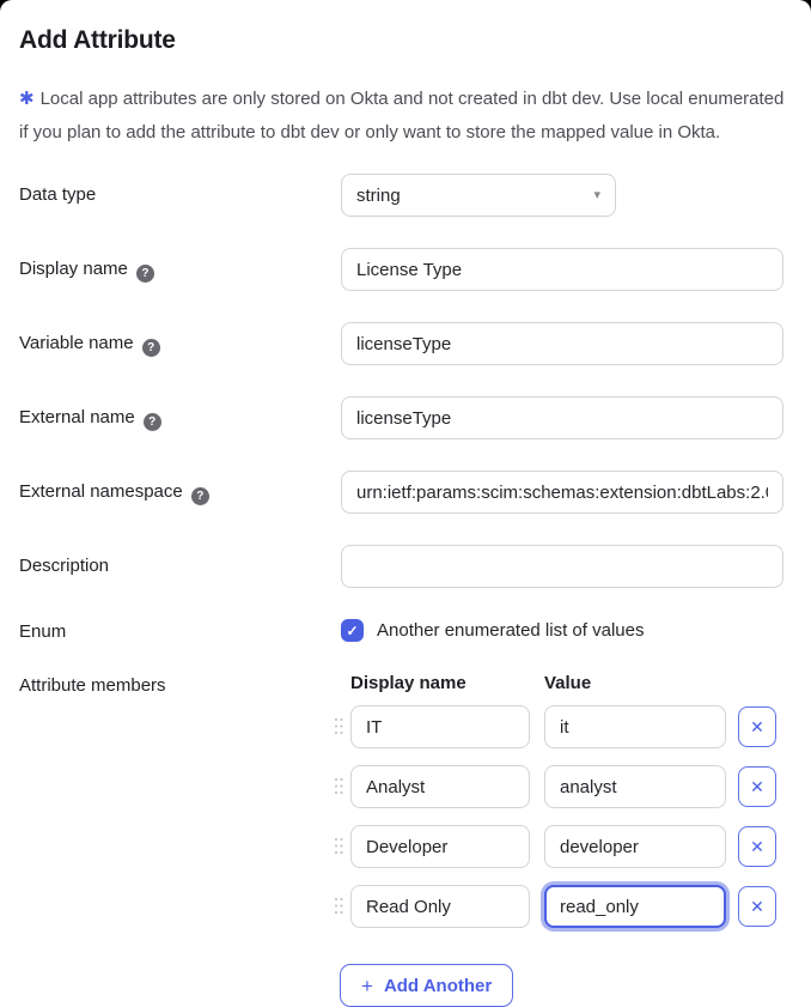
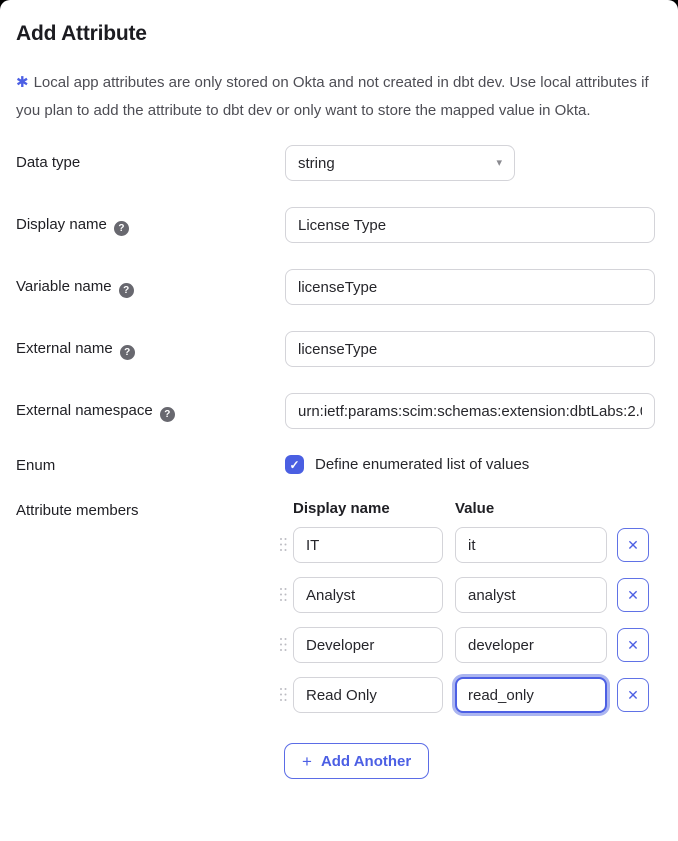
  Add Attribute
- ✱ Local app attributes are only stored on Okta and not created in dbt dev. Use local enumerated if you plan to add the attribute to dbt dev or only want to store the mapped value in Okta.
+ ✱ Local app attributes are only stored on Okta and not created in dbt dev. Use local attributes if you plan to add the attribute to dbt dev or only want to store the mapped value in Okta.
  Data type
  string
  ▾
  Display name ?
  License Type
  Variable name ?
  licenseType
  External name ?
  licenseType
  External namespace ?
  urn:ietf:params:scim:schemas:extension:dbtLabs:2.
- Description
  Enum
  ✓
- Another enumerated list of values
+ Define enumerated list of values
  Attribute members
  Display name
  Value
  IT
  it
  ✕
  Analyst
  analyst
  ✕
  Developer
  developer
  ✕
  Read Only
  read_only
  ✕
  +
  Add Another
